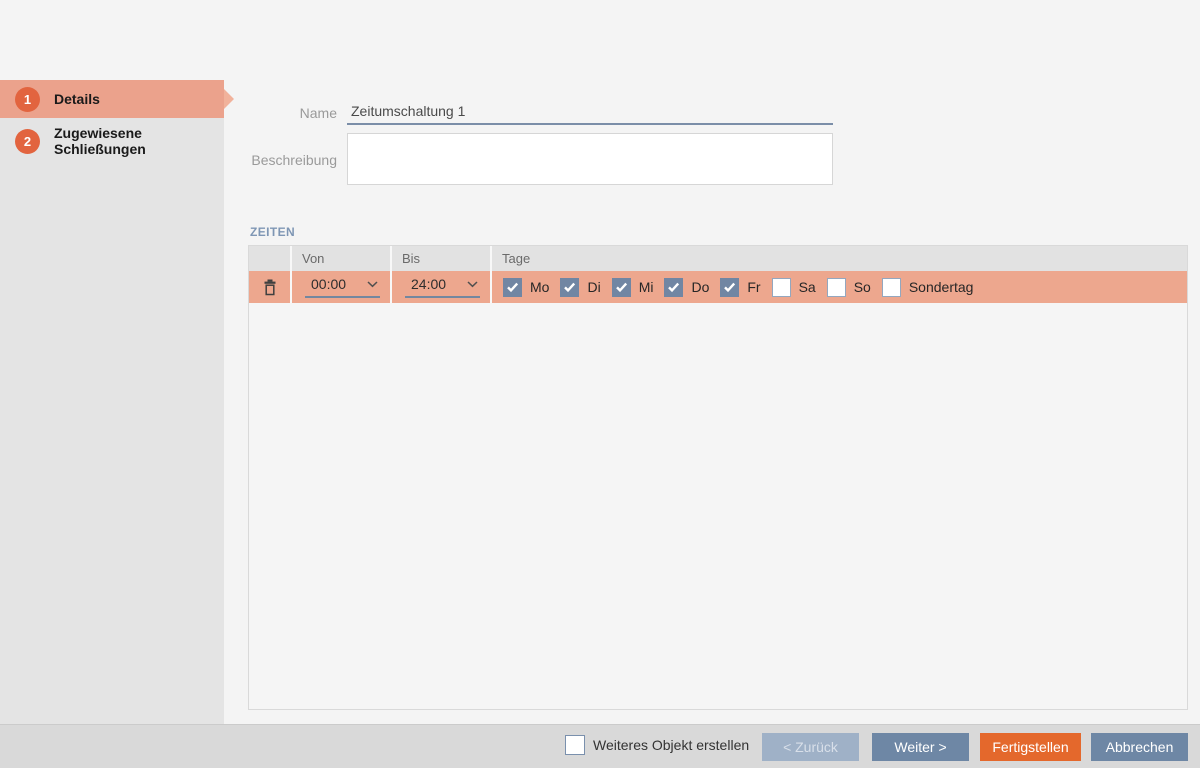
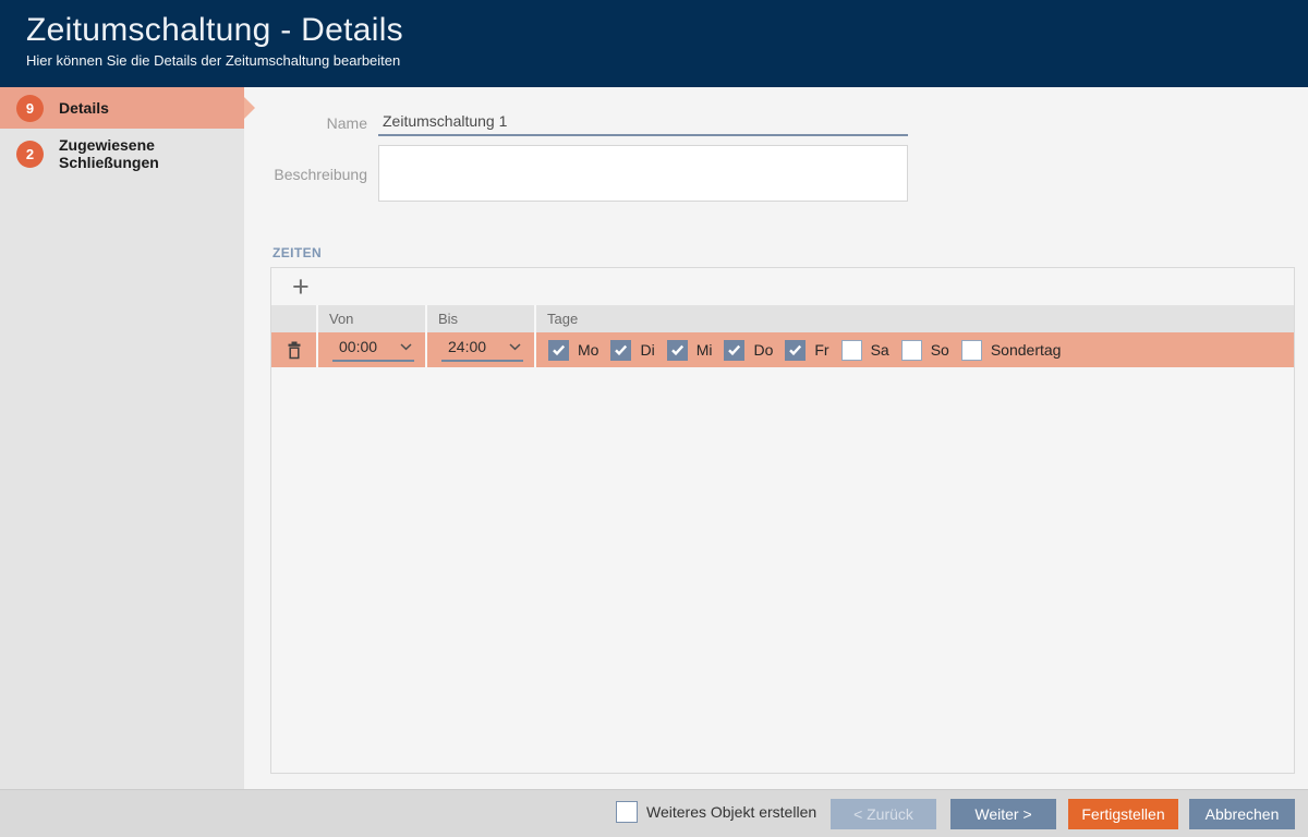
+ Zeitumschaltung - Details
+ Hier können Sie die Details der Zeitumschaltung bearbeiten
- 1
+ 9
  Details
  2
  Zugewiesene Schließungen
  Name
  Zeitumschaltung 1
  Beschreibung
  ZEITEN
+ +
  Von
  Bis
  Tage
  00:00
  24:00
  Mo
  Di
  Mi
  Do
  Fr
  Sa
  So
  Sondertag
  Weiteres Objekt erstellen
  < Zurück
  Weiter >
  Fertigstellen
  Abbrechen
